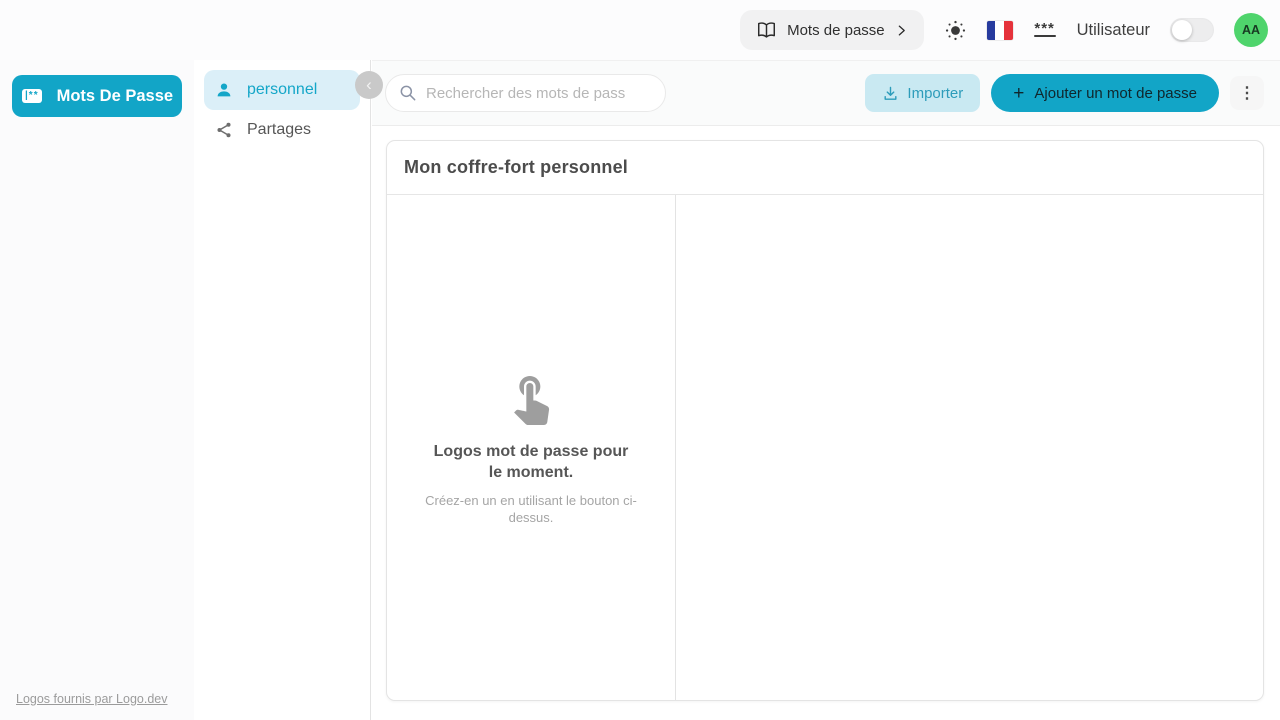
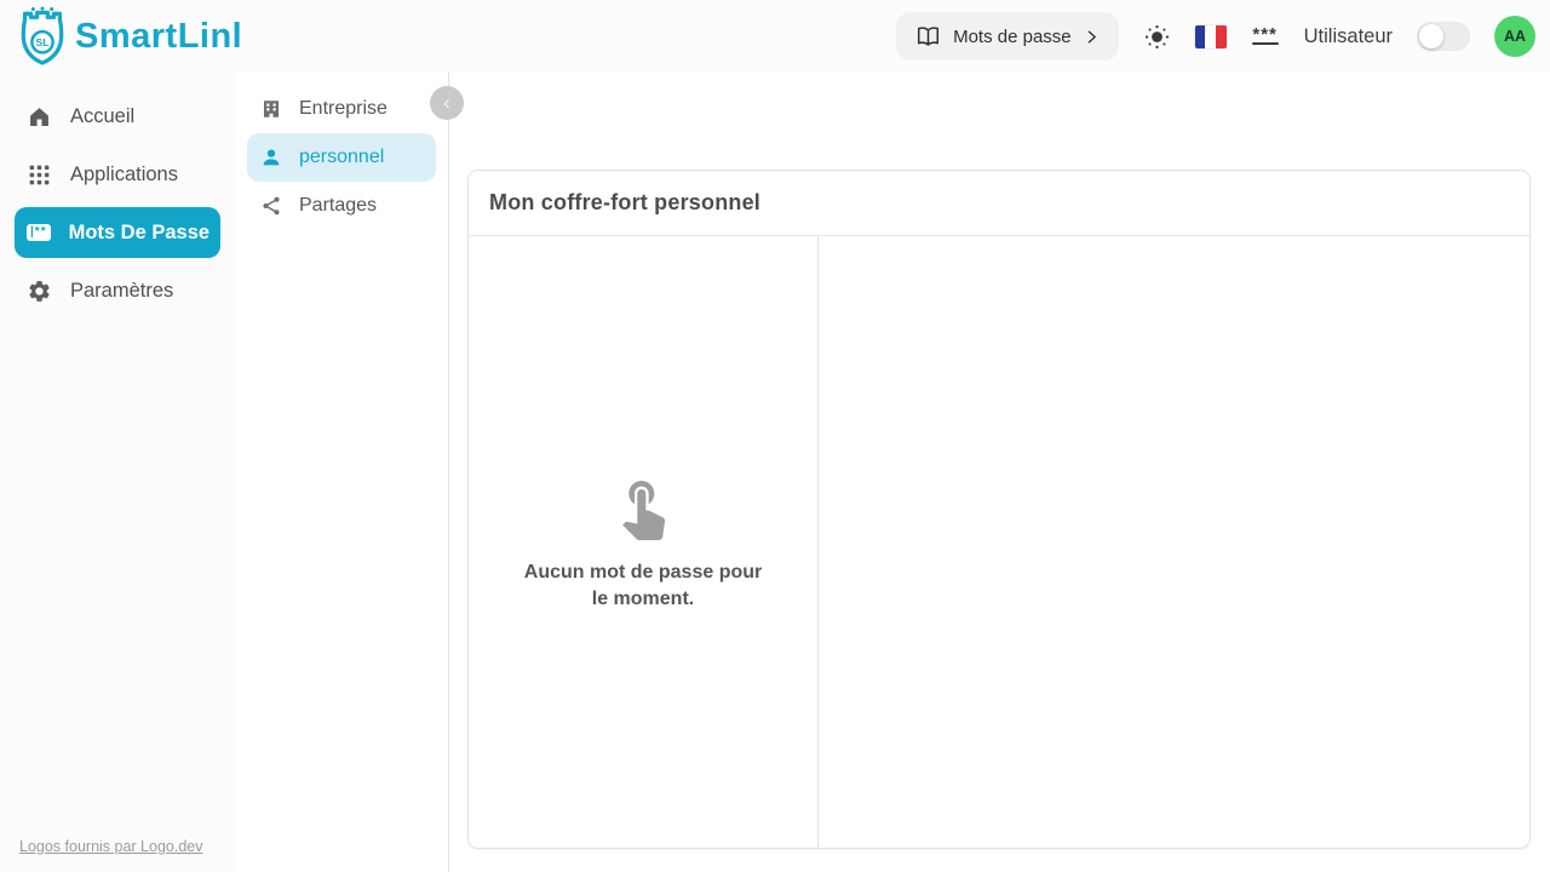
+ SL
+ SmartLinl
  Mots de passe
  ***
  Utilisateur
  AA
+ Accueil
+ Applications
  |**
  Mots De Passe
+ Paramètres
  Logos fournis par Logo.dev
+ Entreprise
  personnel
  Partages
  ‹
- Rechercher des mots de pass
- Importer
- +
- Ajouter un mot de passe
- ⋮
  Mon coffre-fort personnel
- Logos mot de passe pour le moment.
+ Aucun mot de passe pour le moment.
- Créez-en un en utilisant le bouton ci-dessus.
